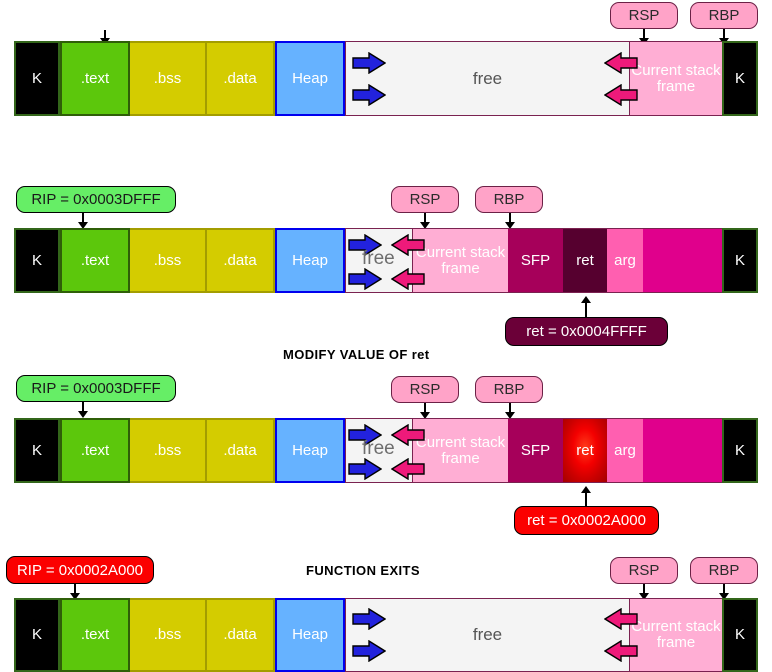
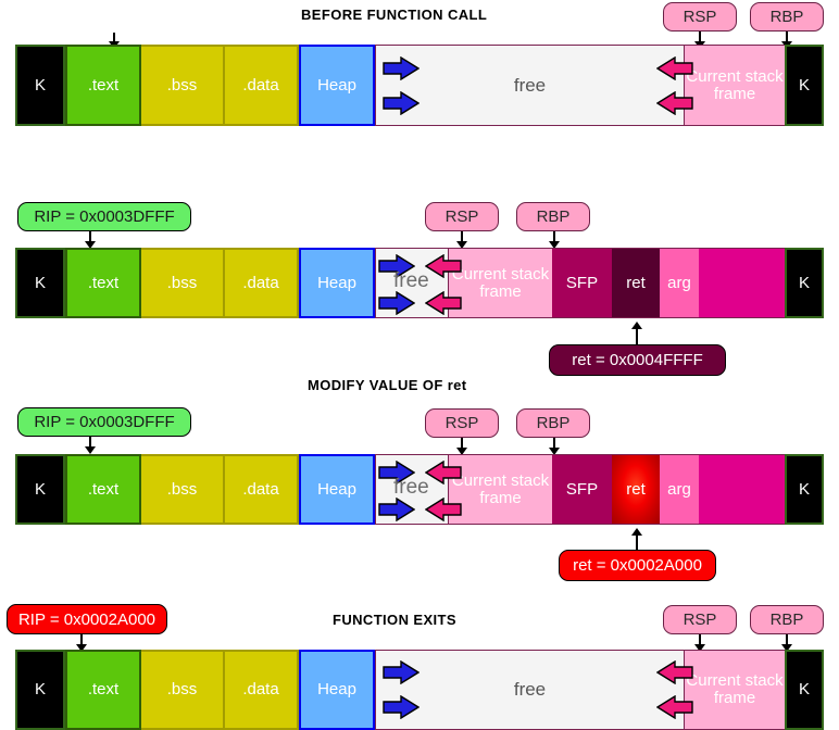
+ BEFORE FUNCTION CALL
  RSP
  RBP
  K
  .text
  .bss
  .data
  Heap
  free
  Current stack frame
  K
  RIP = 0x0003DFFF
  RSP
  RBP
  K
  .text
  .bss
  .data
  Heap
  Current stack frame
  SFP
  ret
  arg
  K
  free
  ret = 0x0004FFFF
  MODIFY VALUE OF ret
  RIP = 0x0003DFFF
  RSP
  RBP
  K
  .text
  .bss
  .data
  Heap
  Current stack frame
  SFP
  ret
  arg
  K
  free
  ret = 0x0002A000
  FUNCTION EXITS
  RIP = 0x0002A000
  RSP
  RBP
  K
  .text
  .bss
  .data
  Heap
  free
  Current stack frame
  K
